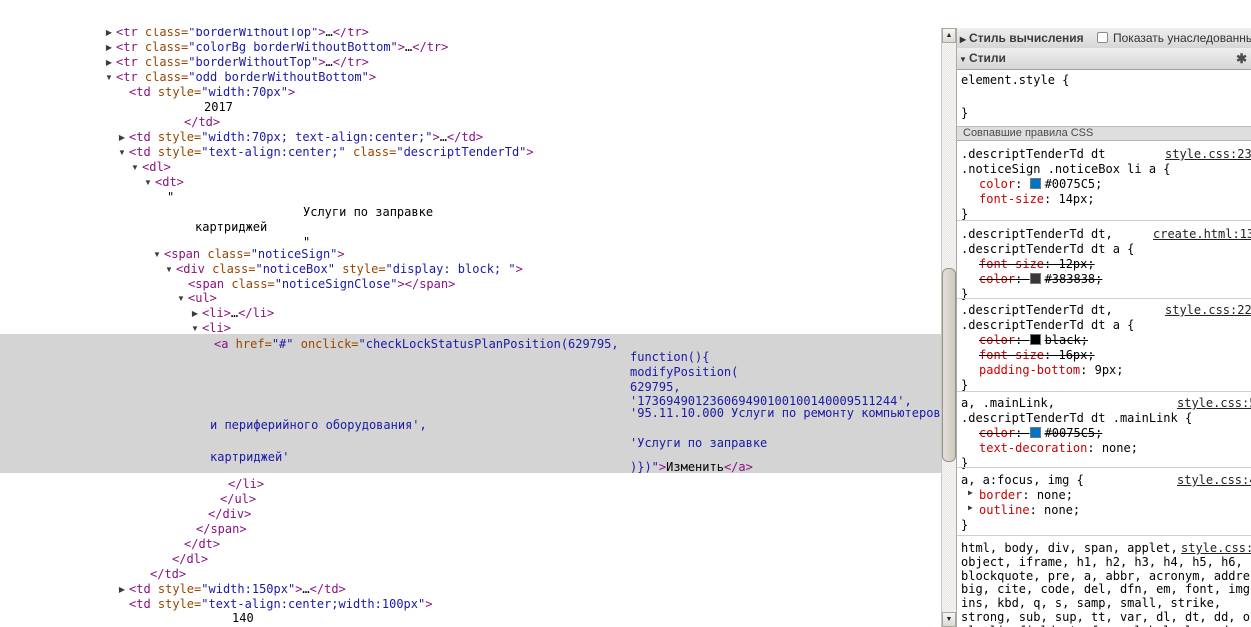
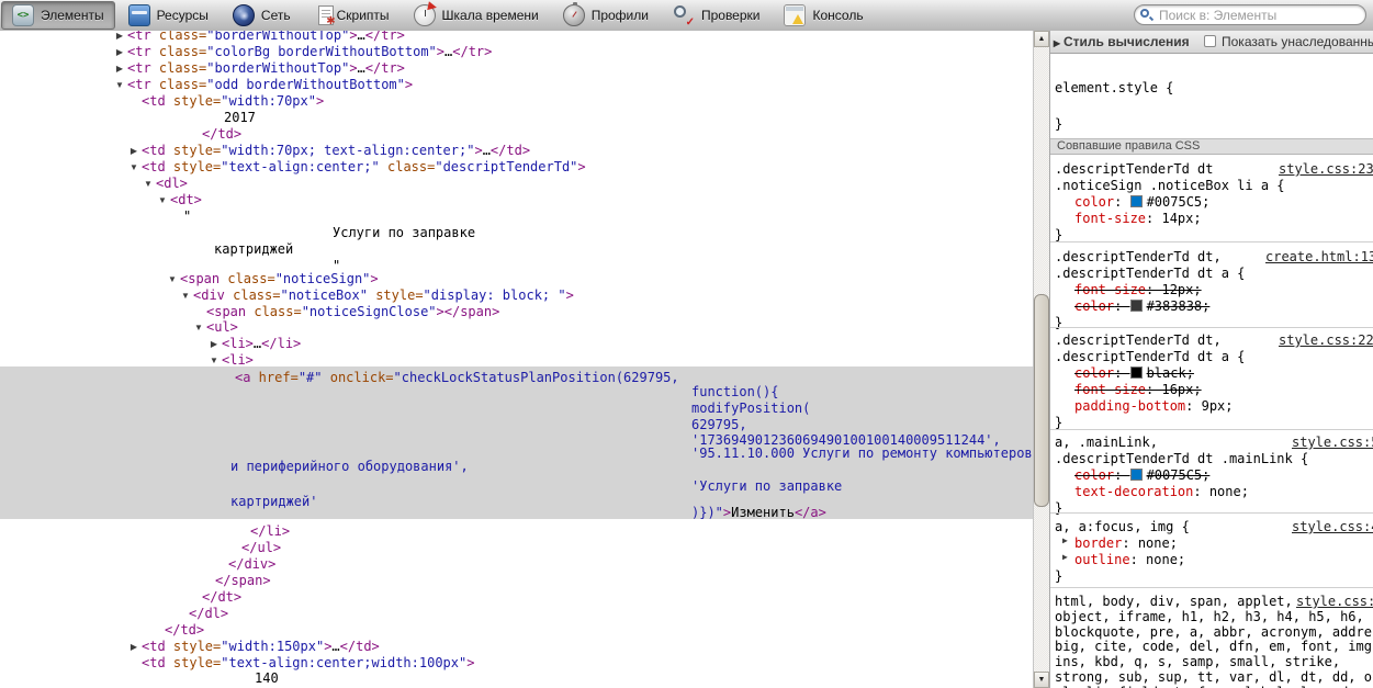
+ Элементы
+ Ресурсы
+ Сеть
+ Скрипты
+ Шкала времени
+ Профили
+ Проверки
+ Консоль
+ Поиск в: Элементы
  <tr class="borderWithoutTop">…</tr>
  ▶
  <tr class="colorBg borderWithoutBottom">…</tr>
  ▶
  <tr class="borderWithoutTop">…</tr>
  ▶
  <tr class="odd borderWithoutBottom">
  ▼
  <td style="width:70px">
  2017
  </td>
  <td style="width:70px; text-align:center;">…</td>
  ▶
  <td style="text-align:center;" class="descriptTenderTd">
  ▼
  <dl>
  ▼
  <dt>
  ▼
  "
  Услуги по заправке
  картриджей
  "
  <span class="noticeSign">
  ▼
  <div class="noticeBox" style="display: block; ">
  ▼
  <span class="noticeSignClose"></span>
  <ul>
  ▼
  <li>…</li>
  ▶
  <li>
  ▼
  <a href="#" onclick="checkLockStatusPlanPosition(629795,
  function(){
  modifyPosition(
  629795,
  '173694901236069490100100140009511244',
  '95.11.10.000 Услуги по ремонту компьютеров
  и периферийного оборудования',
  'Услуги по заправке
  картриджей'
  )})">Изменить</a>
  </li>
  </ul>
  </div>
  </span>
  </dt>
  </dl>
  </td>
  <td style="width:150px">…</td>
  ▶
  <td style="text-align:center;width:100px">
  140
  ▶ Стиль вычисления
  Показать унаследованны
- ▼ Стили
- ✱
  element.style {
  }
  Совпавшие правила CSS
  .descriptTenderTd dt
  style.css:23
  .noticeSign .noticeBox li a {
  color: #0075C5;
  font-size: 14px;
  }
  .descriptTenderTd dt,
  create.html:1
  .descriptTenderTd dt a {
  font-size: 12px;
  color: #383838;
  }
  .descriptTenderTd dt,
  style.css:22
  .descriptTenderTd dt a {
  color: black;
  font-size: 16px;
  padding-bottom: 9px;
  }
  a, .mainLink,
  style.css:
  .descriptTenderTd dt .mainLink {
  color: #0075C5;
  text-decoration: none;
  }
  a, a:focus, img {
  style.css:
  ▶
  border: none;
  ▶
  outline: none;
  }
  html, body, div, span, applet,
  style.css:
  object, iframe, h1, h2, h3, h4, h5, h6,
  blockquote, pre, a, abbr, acronym, addre
  big, cite, code, del, dfn, em, font, img
  ins, kbd, q, s, samp, small, strike,
  strong, sub, sup, tt, var, dl, dt, dd, o
